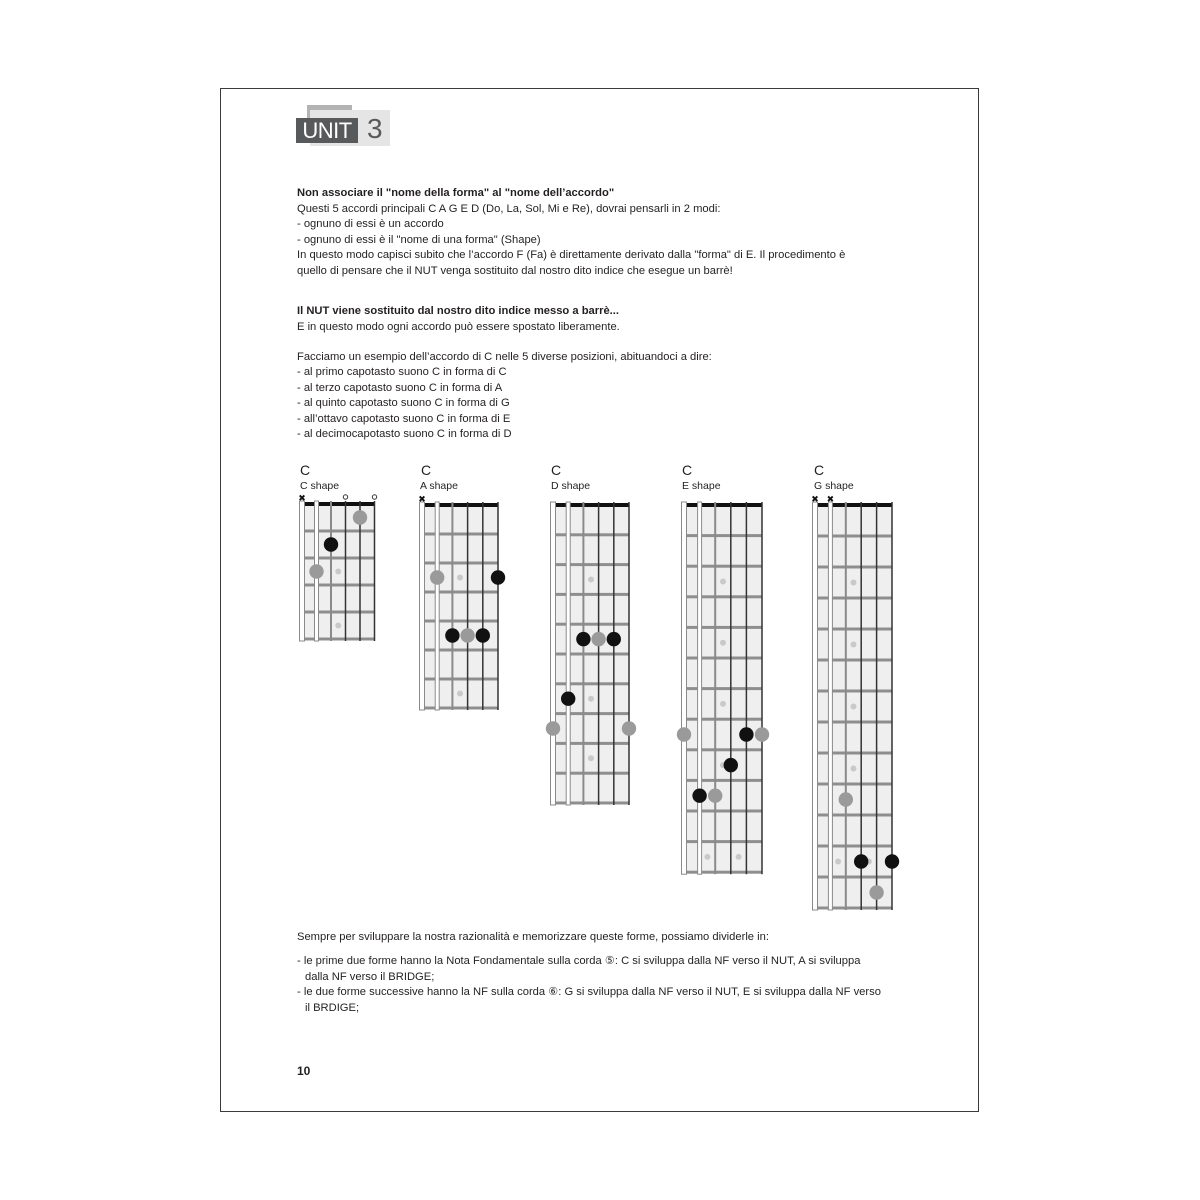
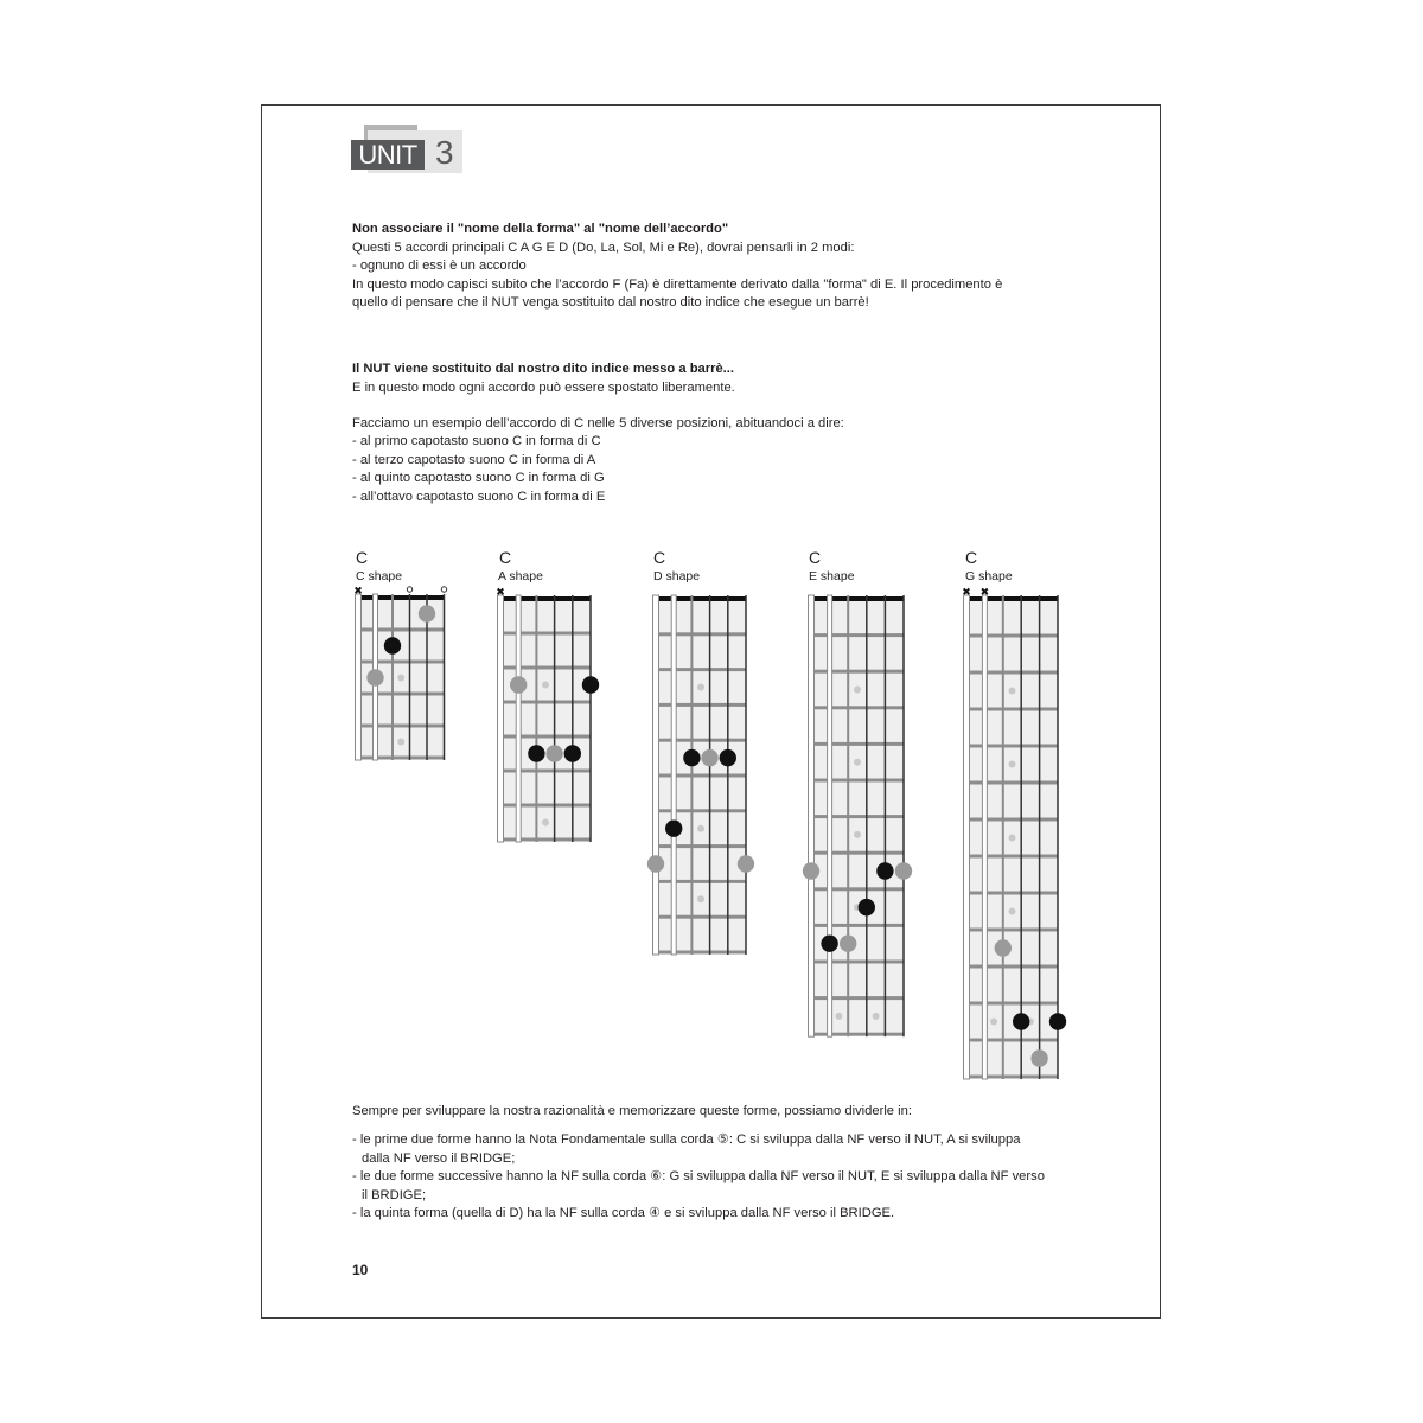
  UNIT
  3
  Non associare il "nome della forma" al "nome dell’accordo"
  Questi 5 accordi principali C A G E D (Do, La, Sol, Mi e Re), dovrai pensarli in 2 modi:
  - ognuno di essi è un accordo
- - ognuno di essi è il "nome di una forma" (Shape)
  In questo modo capisci subito che l’accordo F (Fa) è direttamente derivato dalla "forma" di E. Il procedimento è
  quello di pensare che il NUT venga sostituito dal nostro dito indice che esegue un barrè!
  Il NUT viene sostituito dal nostro dito indice messo a barrè...
  E in questo modo ogni accordo può essere spostato liberamente.
  Facciamo un esempio dell’accordo di C nelle 5 diverse posizioni, abituandoci a dire:
  - al primo capotasto suono C in forma di C
  - al terzo capotasto suono C in forma di A
  - al quinto capotasto suono C in forma di G
  - all’ottavo capotasto suono C in forma di E
- - al decimocapotasto suono C in forma di D
  C
  C shape
  ✖
  C
  A shape
  ✖
  C
  D shape
  C
  E shape
  C
  G shape
  ✖
  ✖
  Sempre per sviluppare la nostra razionalità e memorizzare queste forme, possiamo dividerle in:
  - le prime due forme hanno la Nota Fondamentale sulla corda ⑤: C si sviluppa dalla NF verso il NUT, A si sviluppa
  dalla NF verso il BRIDGE;
  - le due forme successive hanno la NF sulla corda ⑥: G si sviluppa dalla NF verso il NUT, E si sviluppa dalla NF verso
  il BRDIGE;
+ - la quinta forma (quella di D) ha la NF sulla corda ④ e si sviluppa dalla NF verso il BRIDGE.
  10
